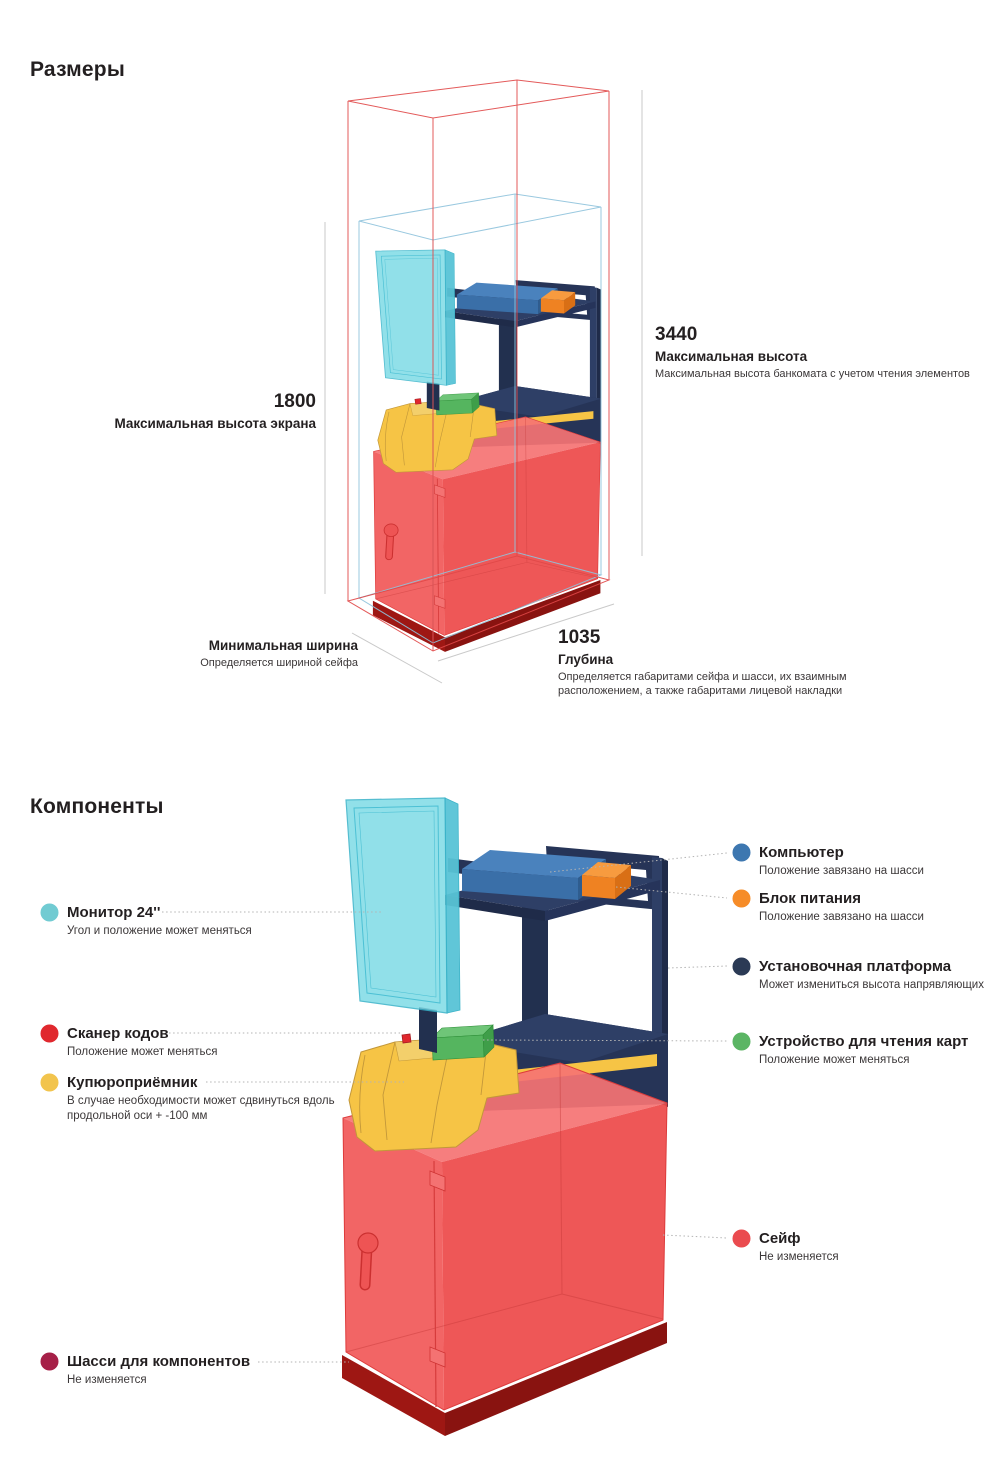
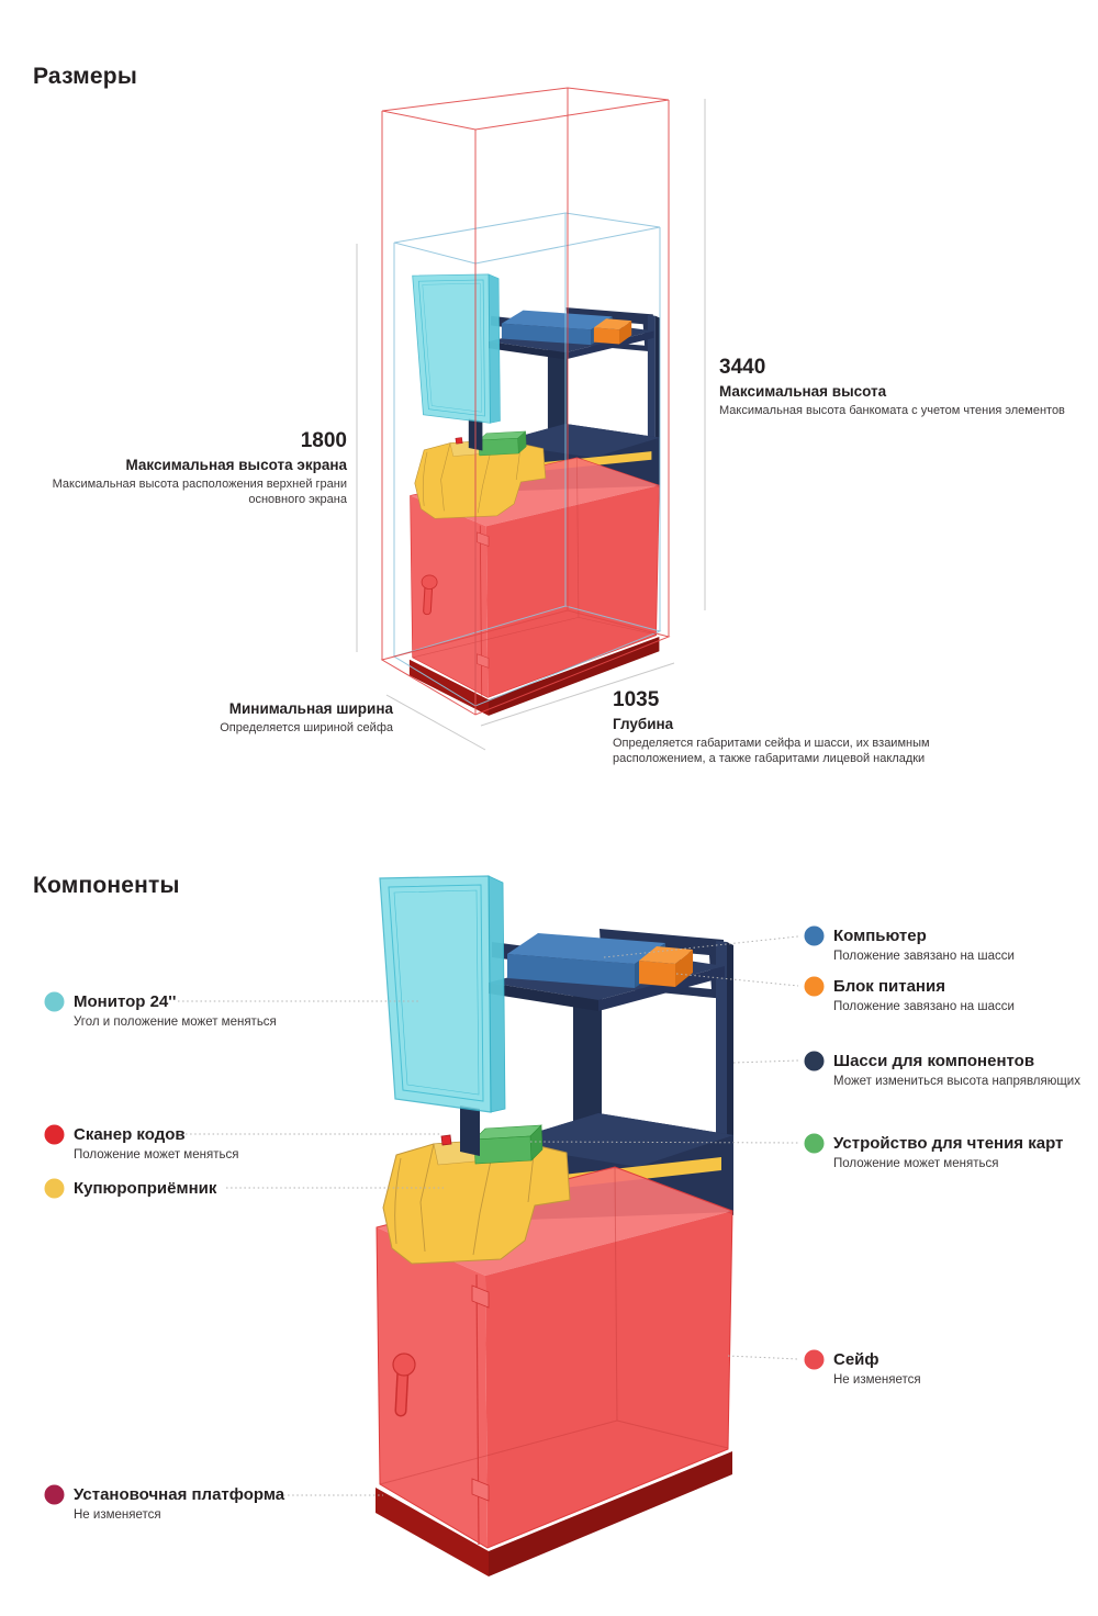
  Размеры
  3440
  Максимальная высота
  Максимальная высота банкомата с учетом чтения элементов
  1800
  Максимальная высота экрана
+ Максимальная высота расположения верхней грани основного экрана
  Минимальная ширина
  Определяется шириной сейфа
  1035
  Глубина
  Определяется габаритами сейфа и шасси, их взаимным расположением, а также габаритами лицевой накладки
  Компоненты
  Монитор 24''
  Угол и положение может меняться
  Сканер кодов
  Положение может меняться
  Купюроприёмник
- В случае необходимости может сдвинуться вдоль продольной оси + -100 мм
- Шасси для компонентов
+ Установочная платформа
  Не изменяется
  Компьютер
  Положение завязано на шасси
  Блок питания
  Положение завязано на шасси
- Установочная платформа
+ Шасси для компонентов
  Может измениться высота напрявляющих
  Устройство для чтения карт
  Положение может меняться
  Сейф
  Не изменяется
